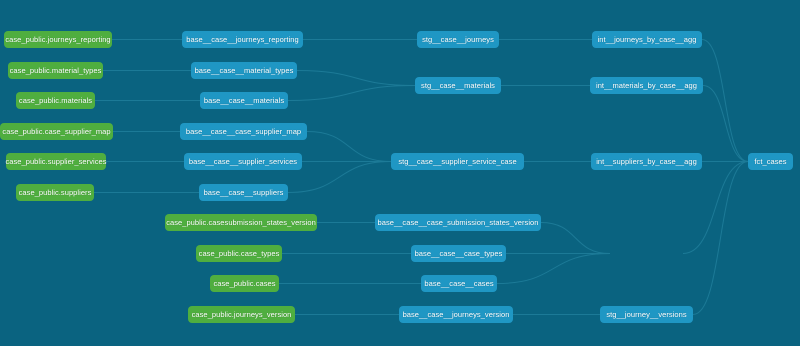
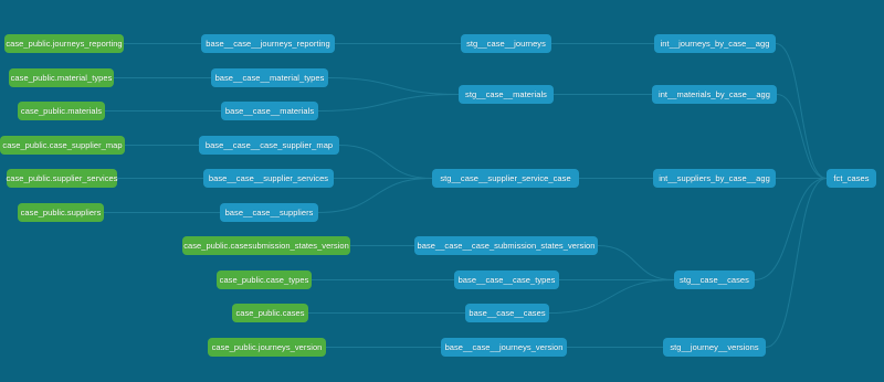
  case_public.journeys_reporting
  case_public.material_types
  case_public.materials
  case_public.case_supplier_map
  case_public.supplier_services
  case_public.suppliers
  case_public.casesubmission_states_version
  case_public.case_types
  case_public.cases
  case_public.journeys_version
  base__case__journeys_reporting
  base__case__material_types
  base__case__materials
  base__case__case_supplier_map
  base__case__supplier_services
  base__case__suppliers
  base__case__case_submission_states_version
  base__case__case_types
  base__case__cases
  base__case__journeys_version
  stg__case__journeys
  stg__case__materials
  stg__case__supplier_service_case
+ stg__case__cases
  stg__journey__versions
  int__journeys_by_case__agg
  int__materials_by_case__agg
  int__suppliers_by_case__agg
  fct_cases
